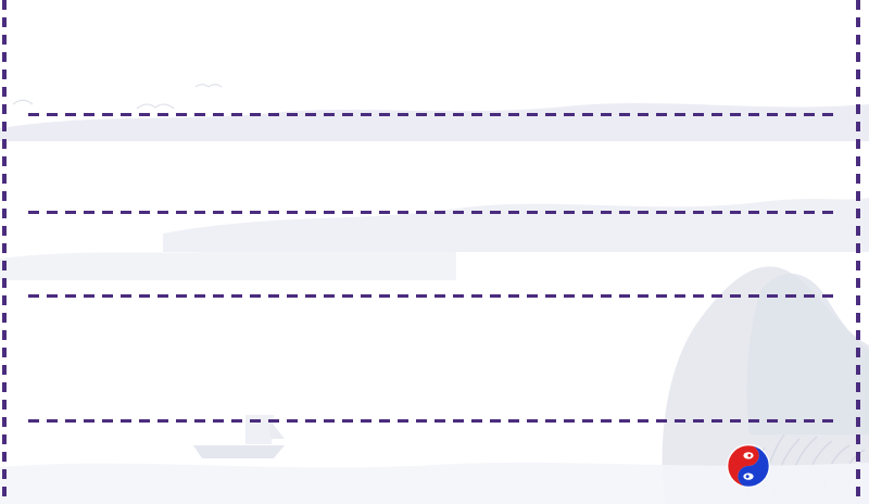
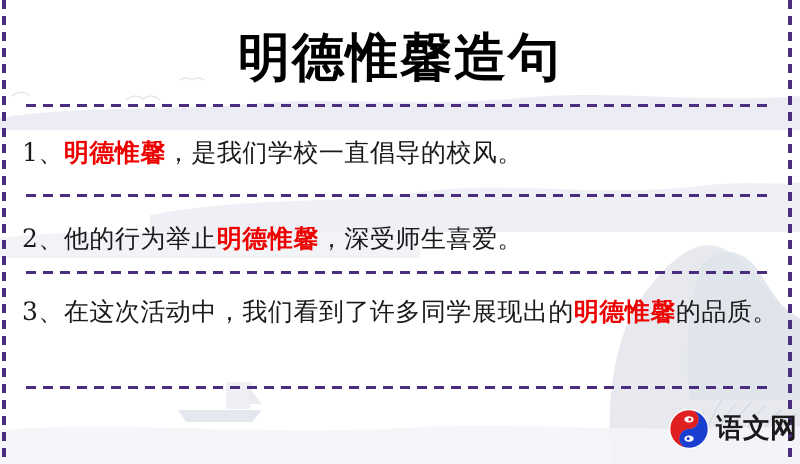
+ 明德惟馨造句
+ 1、明德惟馨，是我们学校一直倡导的校风。
+ 2、他的行为举止明德惟馨，深受师生喜爱。
+ 3、在这次活动中，我们看到了许多同学展现出的明德惟馨的品质。
+ 语文网
